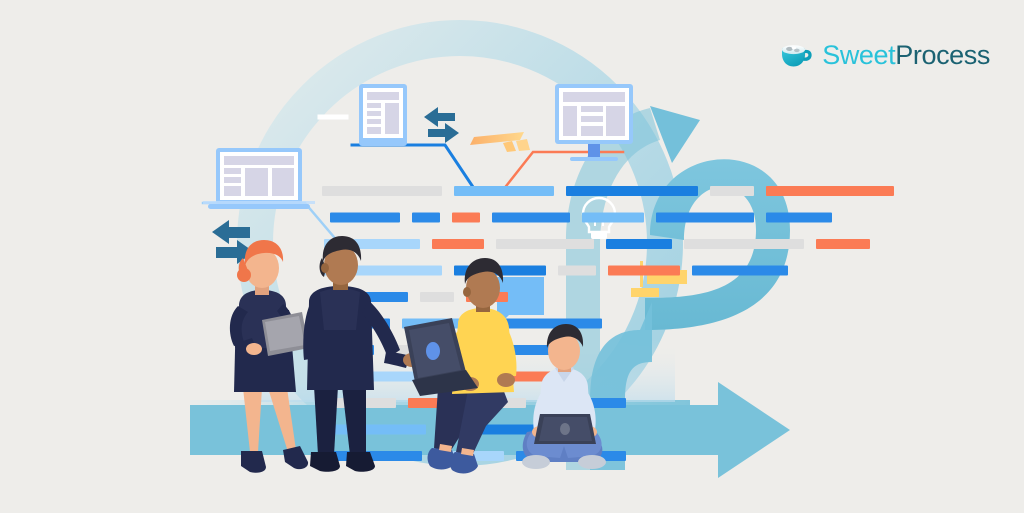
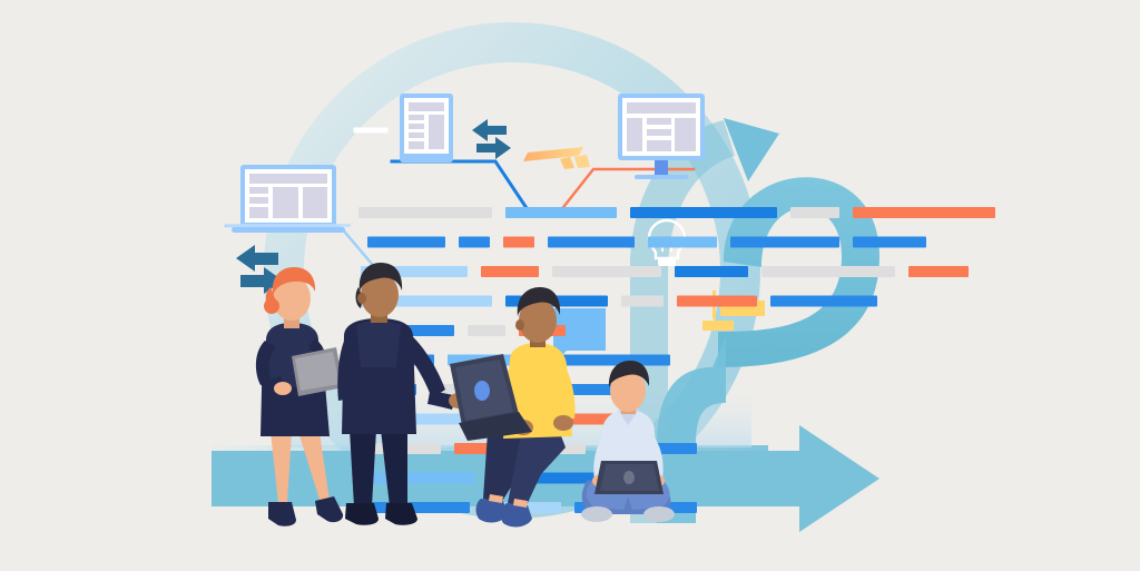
- SweetProcess
